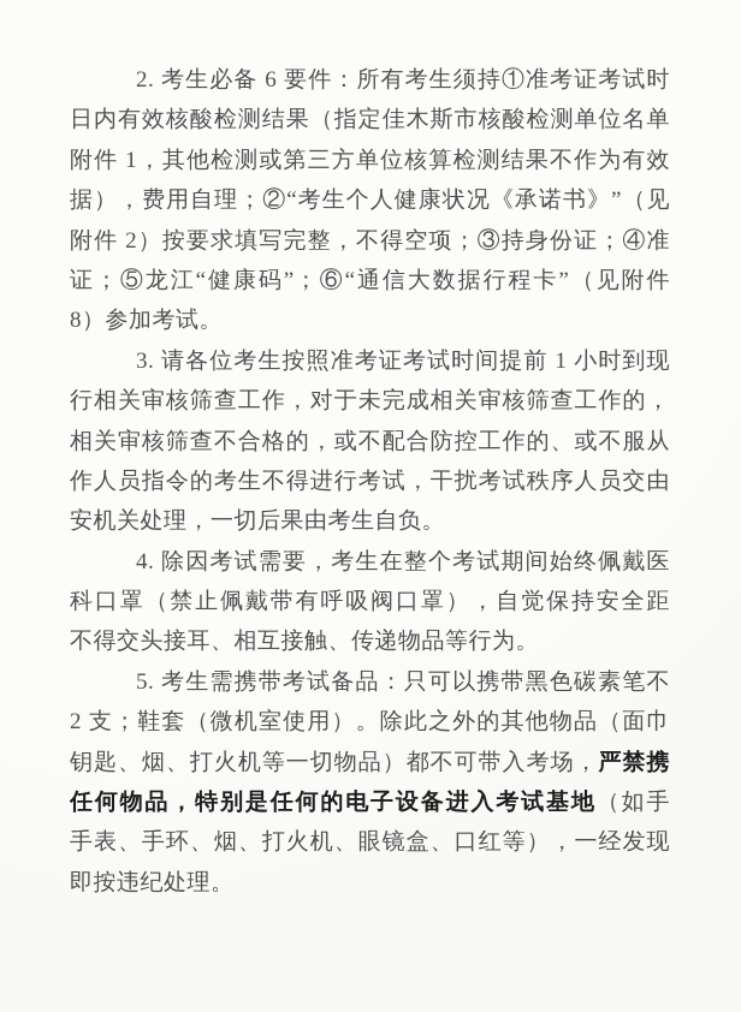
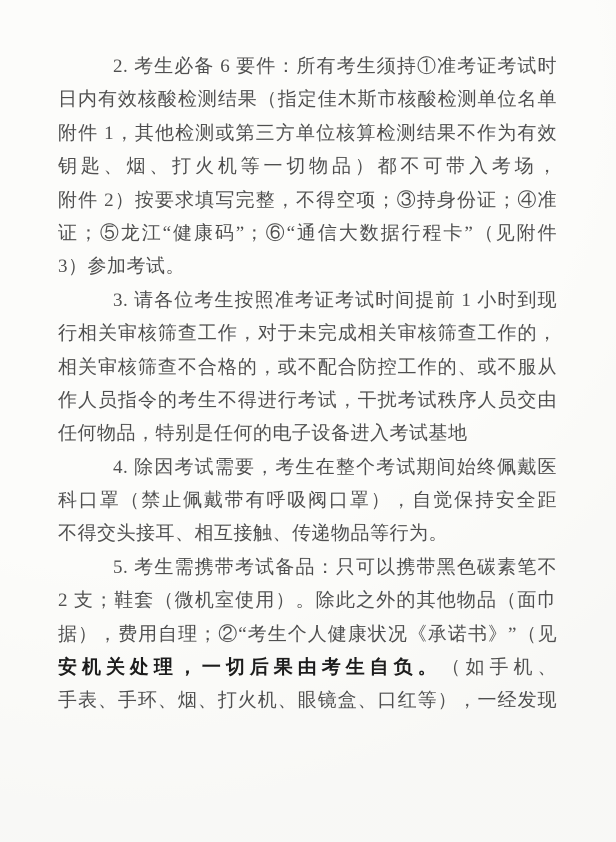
  2. 考生必备 6 要件：所有考生须持①准考证考试时
  日内有效核酸检测结果（指定佳木斯市核酸检测单位名单
  附件 1，其他检测或第三方单位核算检测结果不作为有效
- 据），费用自理；②“考生个人健康状况《承诺书》”（见
+ 钥匙、烟、打火机等一切物品）都不可带入考场，
  附件 2）按要求填写完整，不得空项；③持身份证；④准
  证；⑤龙江“健康码”；⑥“通信大数据行程卡”（见附件
- 8）参加考试。
+ 3）参加考试。
  3. 请各位考生按照准考证考试时间提前 1 小时到现
  行相关审核筛查工作，对于未完成相关审核筛查工作的，
  相关审核筛查不合格的，或不配合防控工作的、或不服从
  作人员指令的考生不得进行考试，干扰考试秩序人员交由
- 安机关处理，一切后果由考生自负。
+ 任何物品，特别是任何的电子设备进入考试基地
  4. 除因考试需要，考生在整个考试期间始终佩戴医
  科口罩（禁止佩戴带有呼吸阀口罩），自觉保持安全距
  不得交头接耳、相互接触、传递物品等行为。
  5. 考生需携带考试备品：只可以携带黑色碳素笔不
  2 支；鞋套（微机室使用）。除此之外的其他物品（面巾
- 钥匙、烟、打火机等一切物品）都不可带入考场，严禁携
+ 据），费用自理；②“考生个人健康状况《承诺书》”（见
- 任何物品，特别是任何的电子设备进入考试基地（如手
+ 安机关处理，一切后果由考生自负。（如手机、
  手表、手环、烟、打火机、眼镜盒、口红等），一经发现
- 即按违纪处理。
